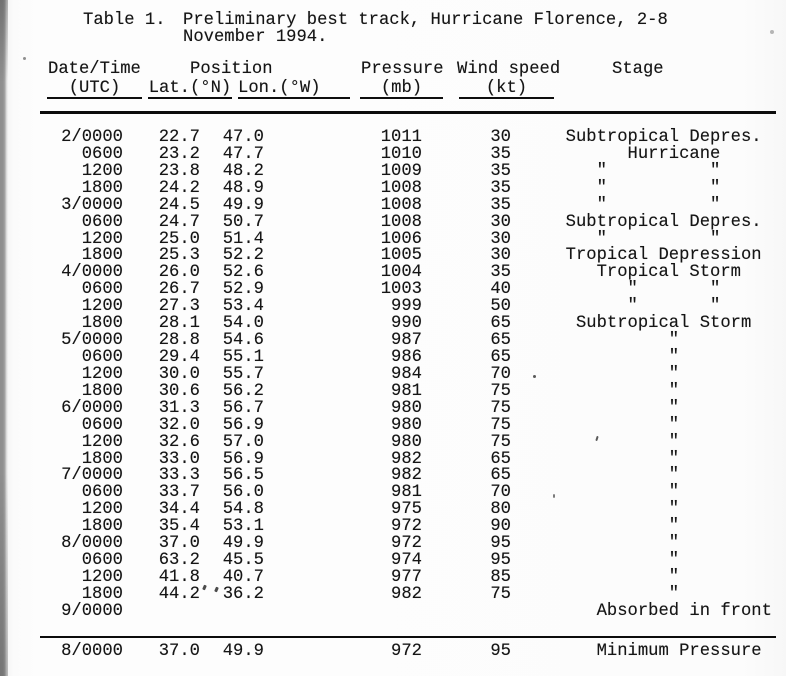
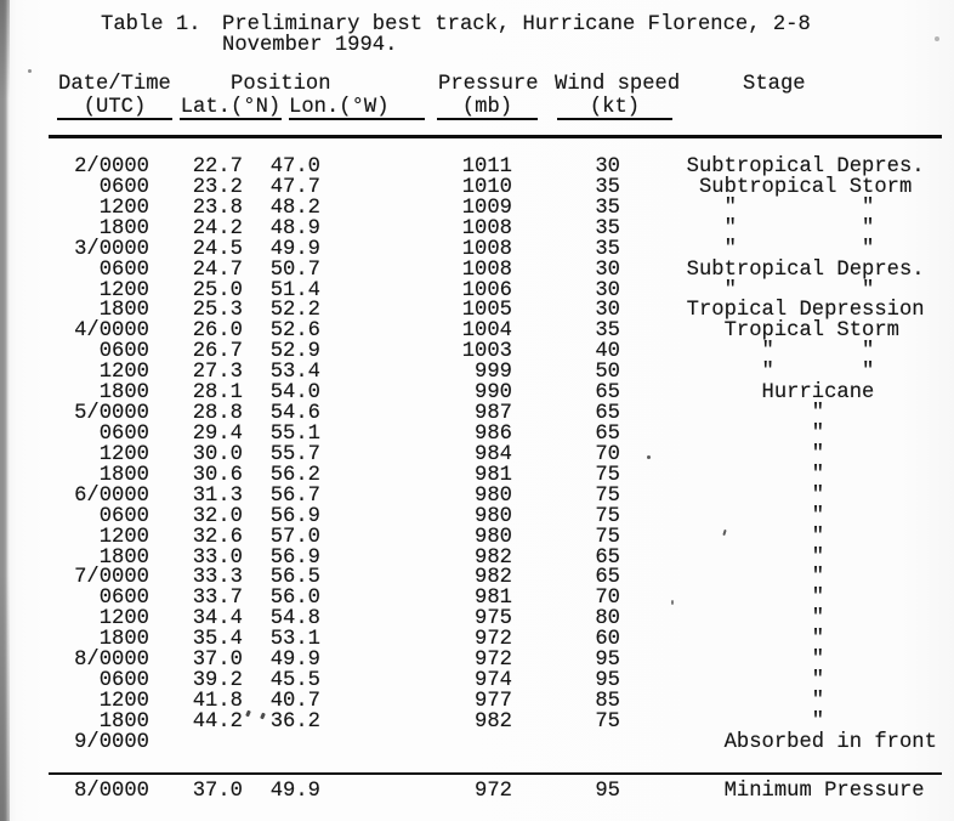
  Table 1.
  Preliminary best track, Hurricane Florence, 2-8
  November 1994.
  Date/Time
  Position
  Pressure
  Wind speed
  Stage
  (UTC)
  Lat.(°N)
  Lon.(°W)
  (mb)
  (kt)
  2/0000
  22.7
  47.0
  1011
  30
  Subtropical Depres.
  0600
  23.2
  47.7
  1010
  35
- Hurricane
+ Subtropical Storm
  1200
  23.8
  48.2
  1009
  35
  " "
  1800
  24.2
  48.9
  1008
  35
  " "
  3/0000
  24.5
  49.9
  1008
  35
  " "
  0600
  24.7
  50.7
  1008
  30
  Subtropical Depres.
  1200
  25.0
  51.4
  1006
  30
  " "
  1800
  25.3
  52.2
  1005
  30
  Tropical Depression
  4/0000
  26.0
  52.6
  1004
  35
  Tropical Storm
  0600
  26.7
  52.9
  1003
  40
  " "
  1200
  27.3
  53.4
  999
  50
  " "
  1800
  28.1
  54.0
  990
  65
- Subtropical Storm
+ Hurricane
  5/0000
  28.8
  54.6
  987
  65
  "
  0600
  29.4
  55.1
  986
  65
  "
  1200
  30.0
  55.7
  984
  70
  "
  1800
  30.6
  56.2
  981
  75
  "
  6/0000
  31.3
  56.7
  980
  75
  "
  0600
  32.0
  56.9
  980
  75
  "
  1200
  32.6
  57.0
  980
  75
  "
  1800
  33.0
  56.9
  982
  65
  "
  7/0000
  33.3
  56.5
  982
  65
  "
  0600
  33.7
  56.0
  981
  70
  "
  1200
  34.4
  54.8
  975
  80
  "
  1800
  35.4
  53.1
  972
- 90
+ 60
  "
  8/0000
  37.0
  49.9
  972
  95
  "
  0600
- 63.2
+ 39.2
  45.5
  974
  95
  "
  1200
  41.8
  40.7
  977
  85
  "
  1800
  44.2
  36.2
  982
  75
  "
  9/0000
  Absorbed in front
  8/0000
  37.0
  49.9
  972
  95
  Minimum Pressure
